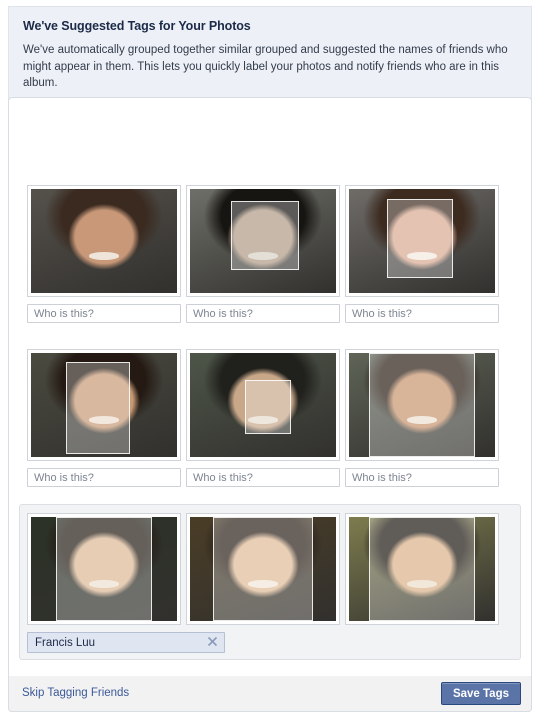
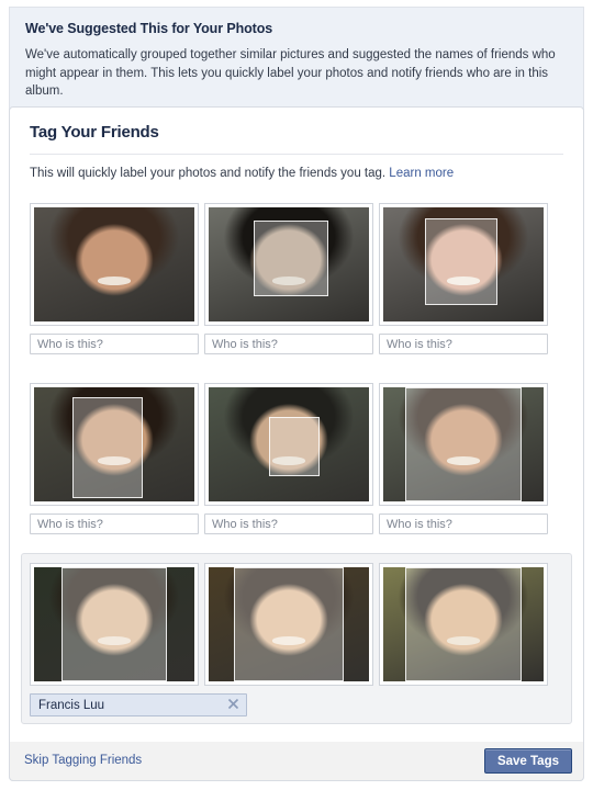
- We've Suggested Tags for Your Photos
+ We've Suggested This for Your Photos
- We've automatically grouped together similar grouped and suggested the names of friends who might appear in them. This lets you quickly label your photos and notify friends who are in this album.
+ We've automatically grouped together similar pictures and suggested the names of friends who might appear in them. This lets you quickly label your photos and notify friends who are in this album.
+ Tag Your Friends
+ This will quickly label your photos and notify the friends you tag. Learn more
  Who is this?
  Who is this?
  Who is this?
  Who is this?
  Who is this?
  Who is this?
  Francis Luu
  Skip Tagging Friends
  Save Tags
